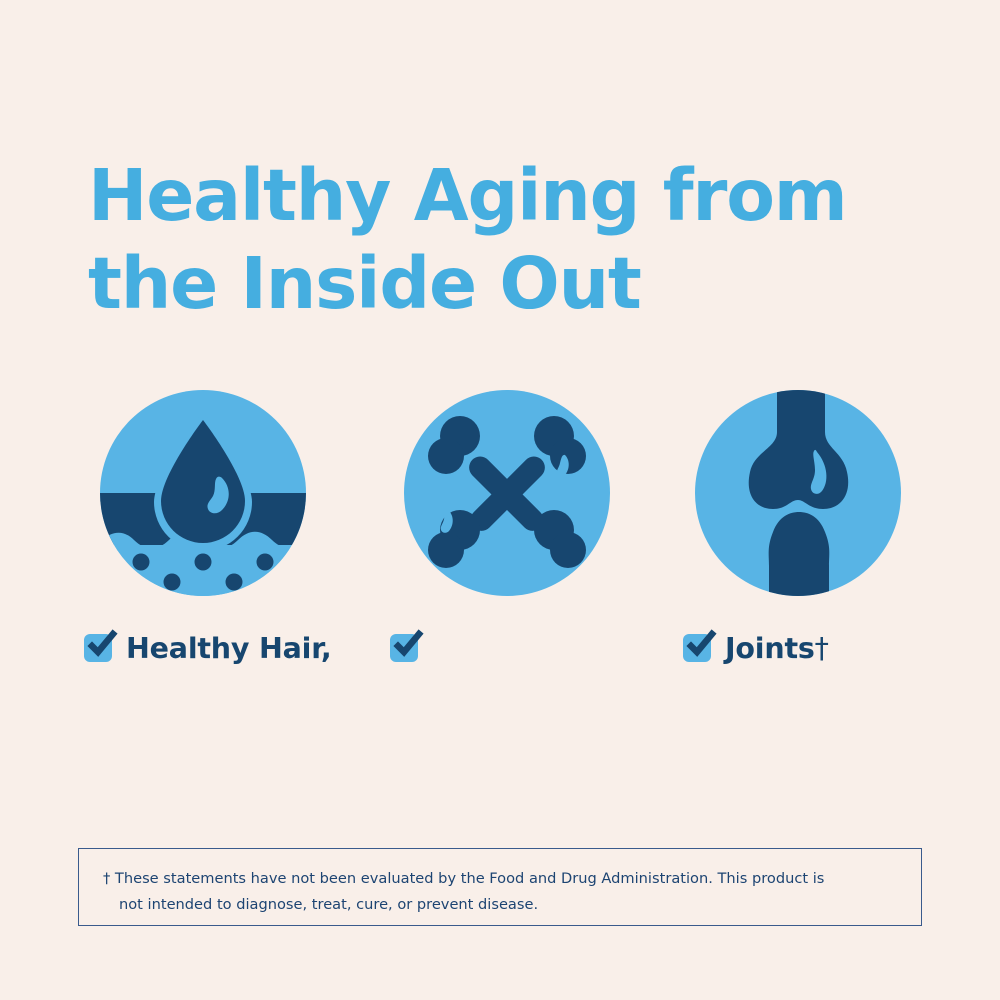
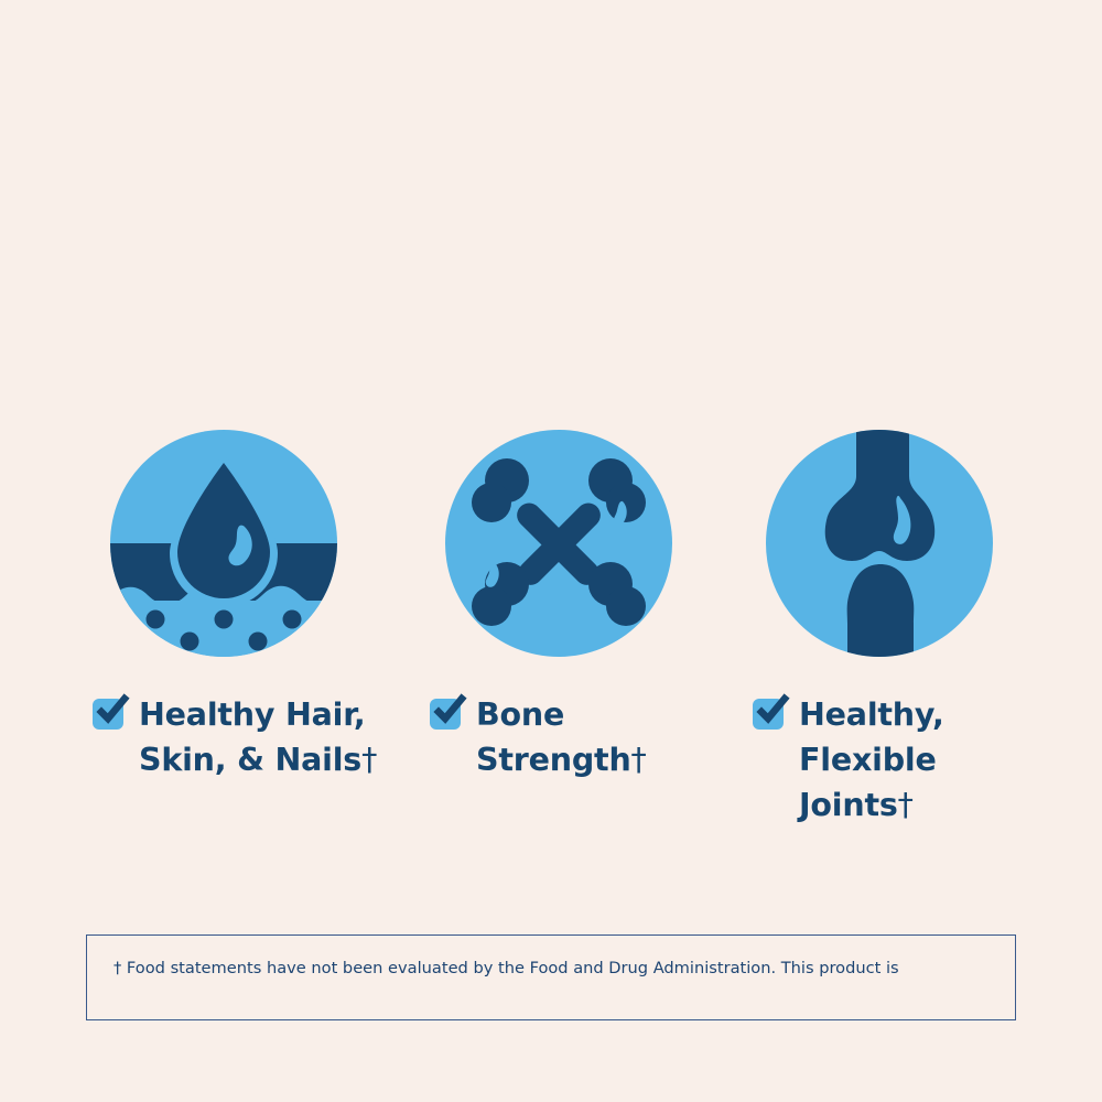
- Healthy Aging from
- the Inside Out
  Healthy Hair,
+ Skin, & Nails†
+ Bone
+ Strength†
+ Healthy,
+ Flexible
  Joints†
- † These statements have not been evaluated by the Food and Drug Administration. This product is
+ † Food statements have not been evaluated by the Food and Drug Administration. This product is
- not intended to diagnose, treat, cure, or prevent disease.
